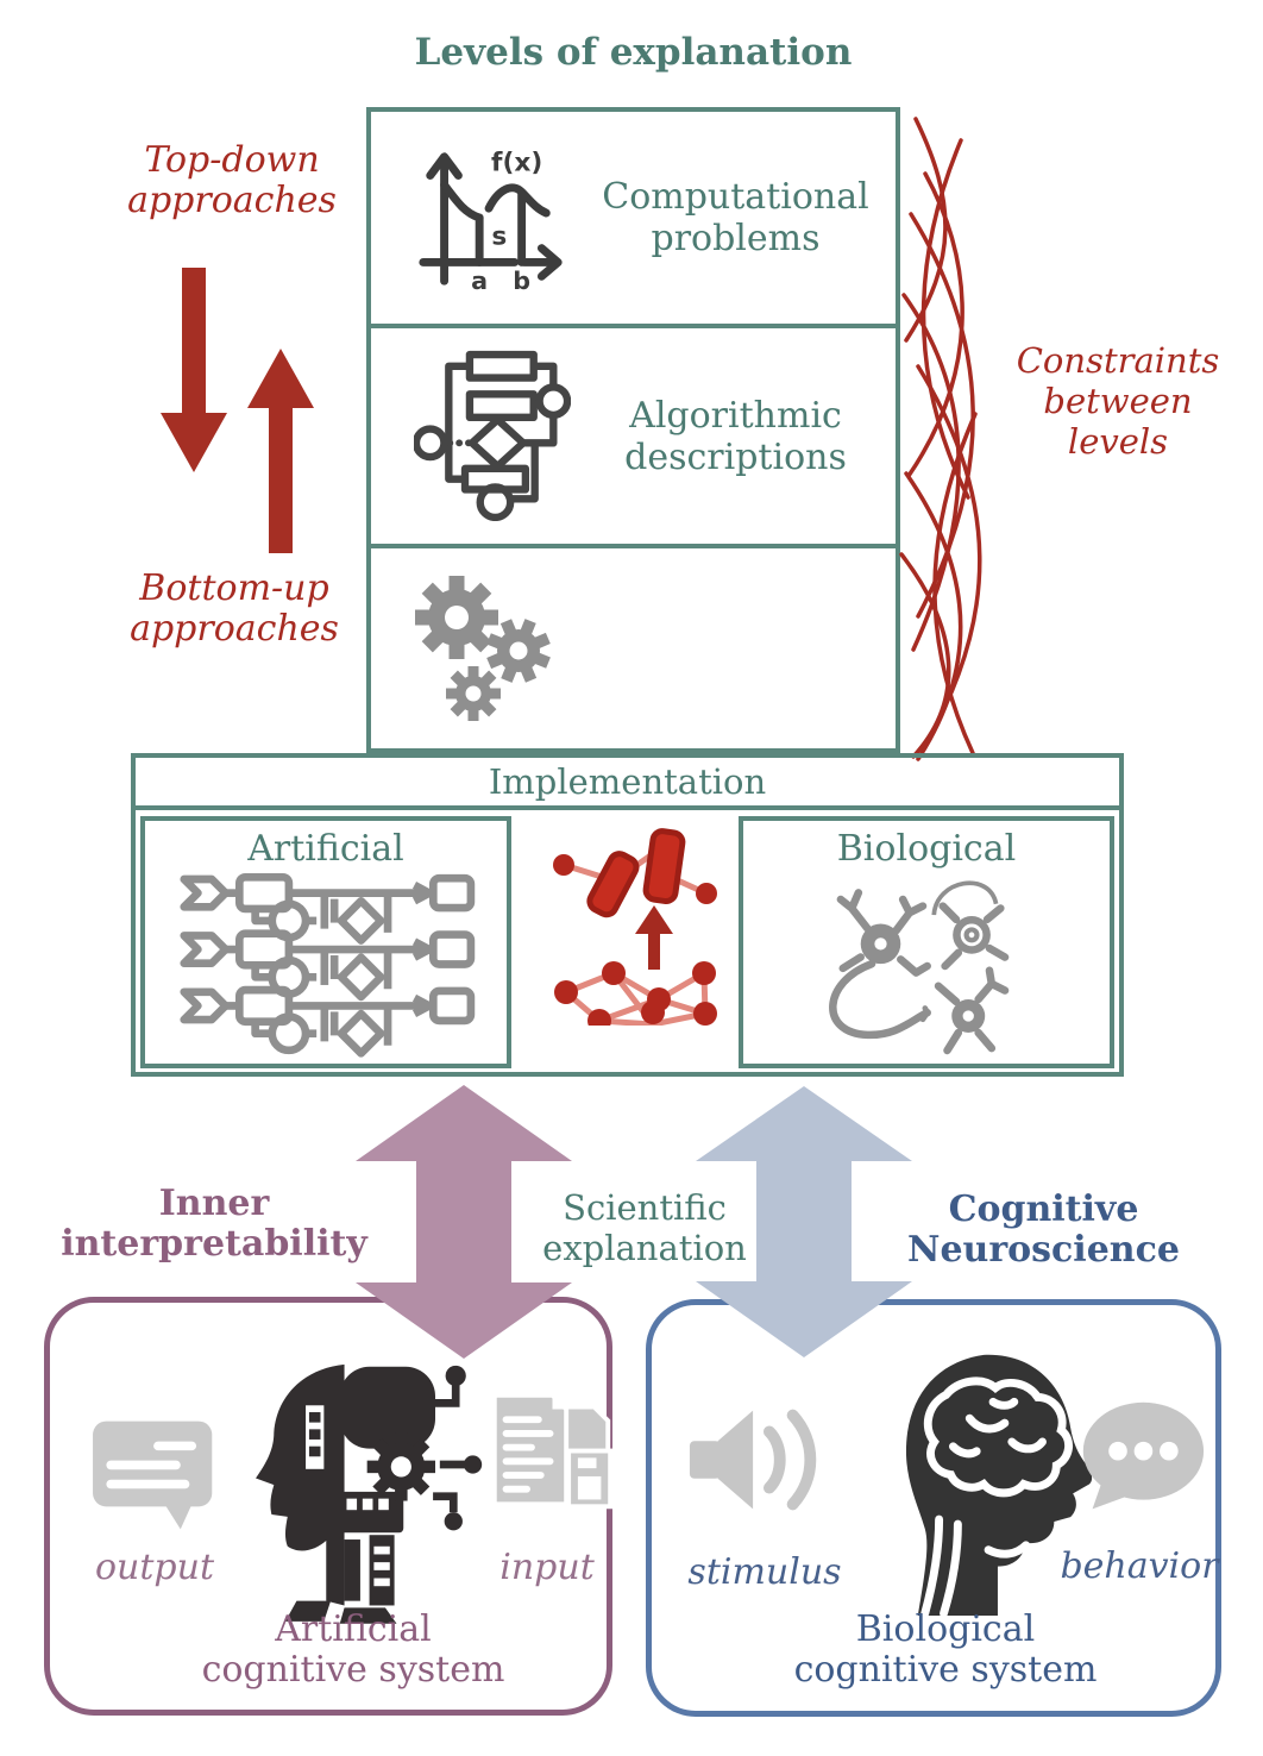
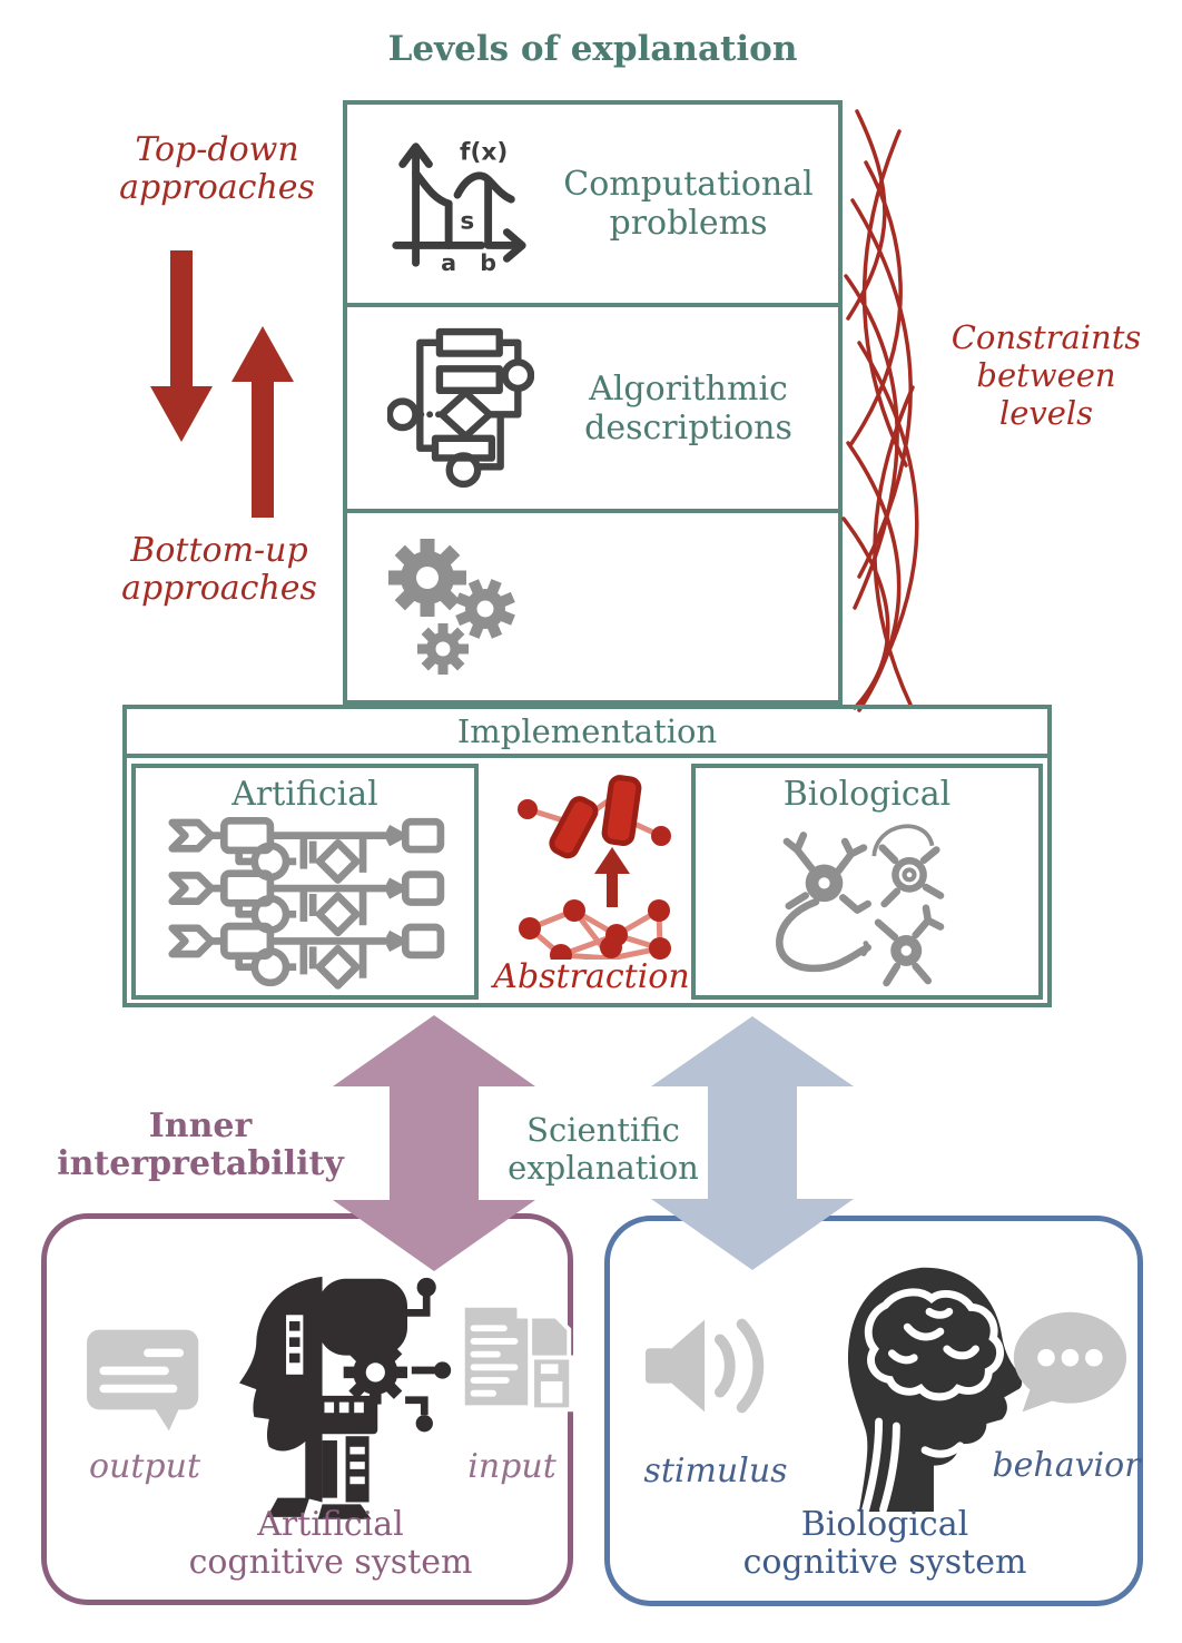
  Levels of explanation
  f(x)
  s
  a
  b
  Computational
  problems
  Algorithmic
  descriptions
  Top-down
  approaches
  Bottom-up
  approaches
  Constraints
  between
  levels
  Implementation
  Artificial
+ Abstraction
  Biological
  output
  input
  Artificial
  cognitive system
  stimulus
  behavior
  Biological
  cognitive system
  Inner
  interpretability
  Scientific
  explanation
- Cognitive
- Neuroscience
